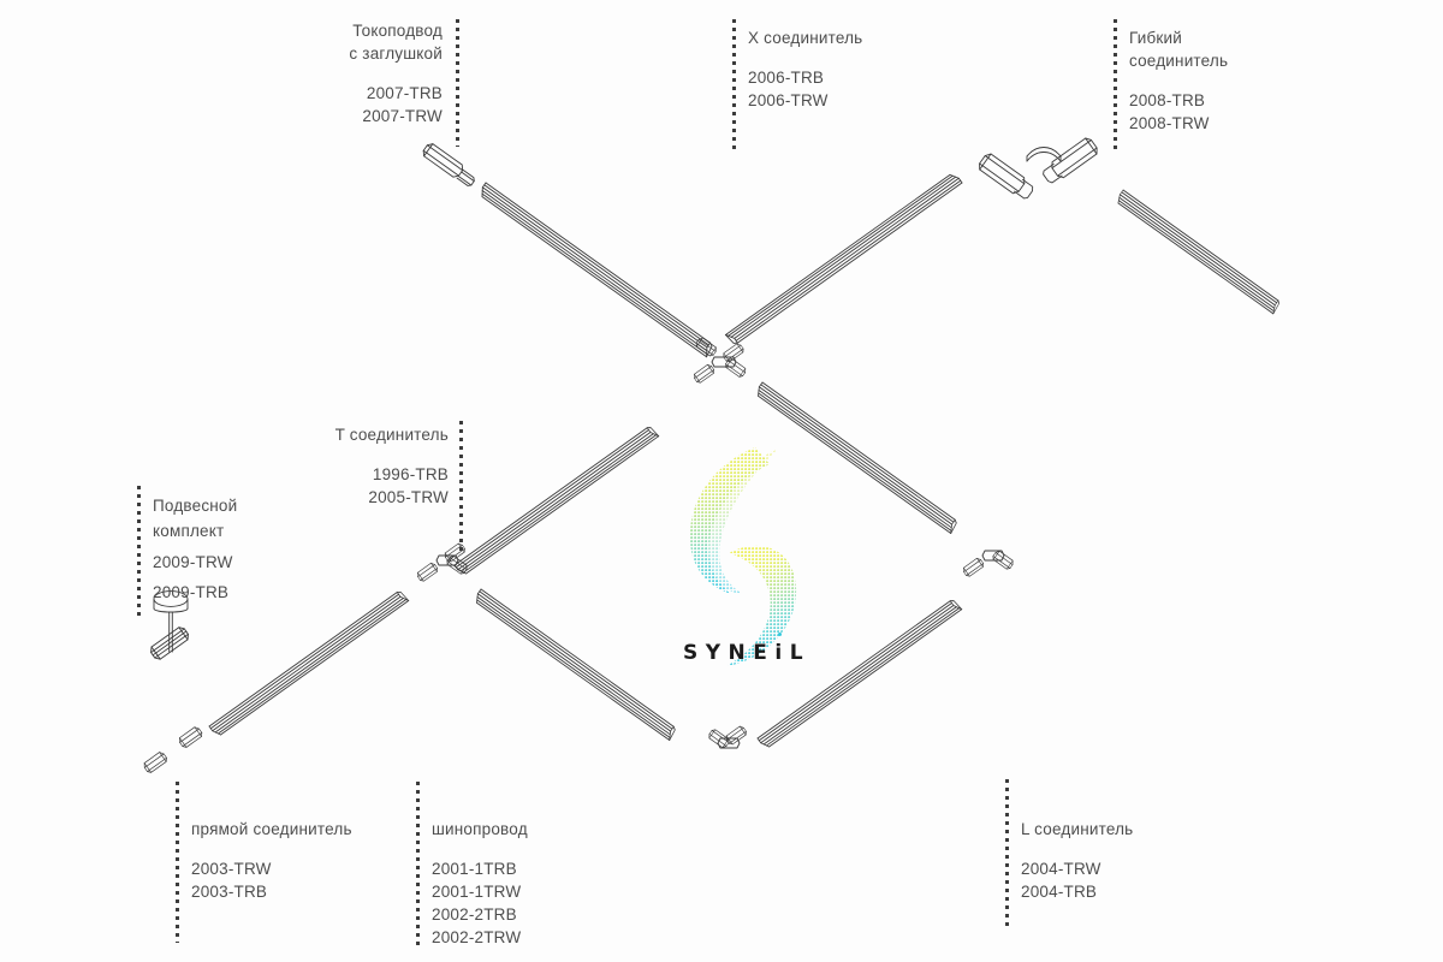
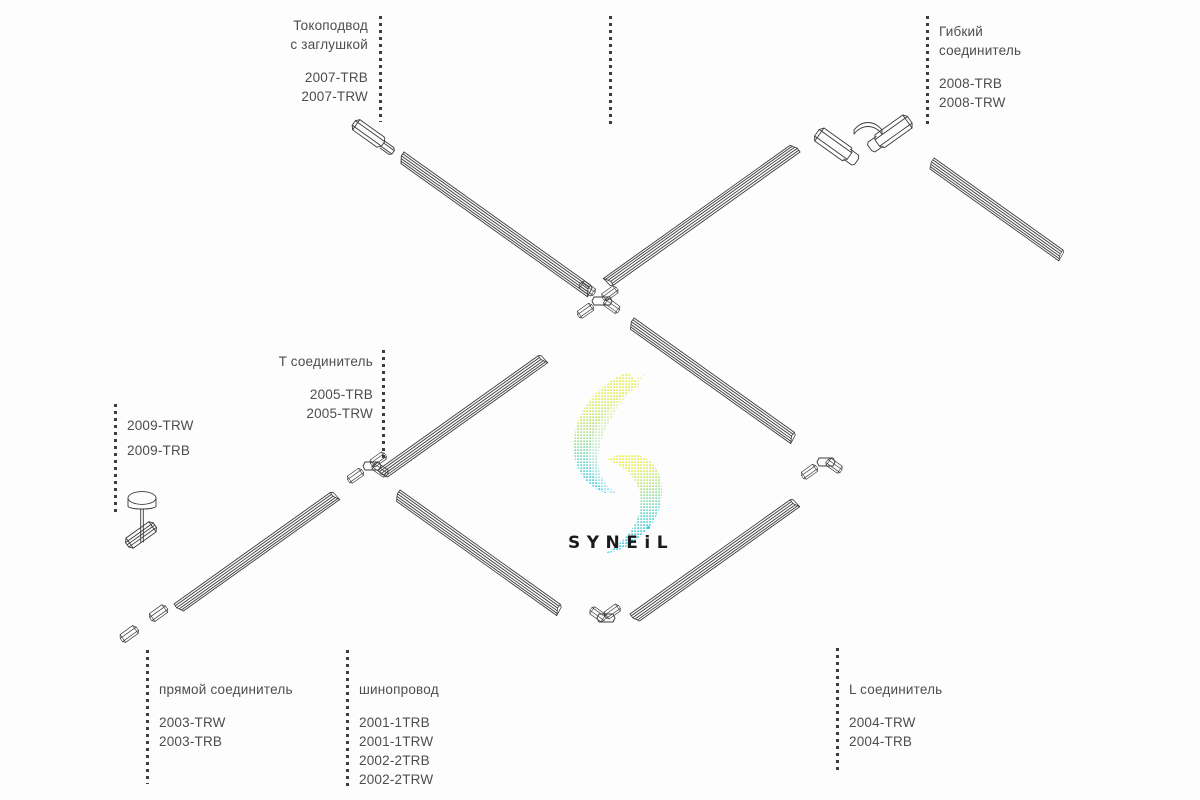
  SYNEiL
  Токоподвод
  с заглушкой
  2007-TRB
  2007-TRW
- X соединитель
- 2006-TRB
- 2006-TRW
  Гибкий
  соединитель
  2008-TRB
  2008-TRW
  T соединитель
- 1996-TRB
+ 2005-TRB
  2005-TRW
- Подвесной
- комплект
  2009-TRW
  2009-TRB
  прямой соединитель
  2003-TRW
  2003-TRB
  шинопровод
  2001-1TRB
  2001-1TRW
  2002-2TRB
  2002-2TRW
  L соединитель
  2004-TRW
  2004-TRB
